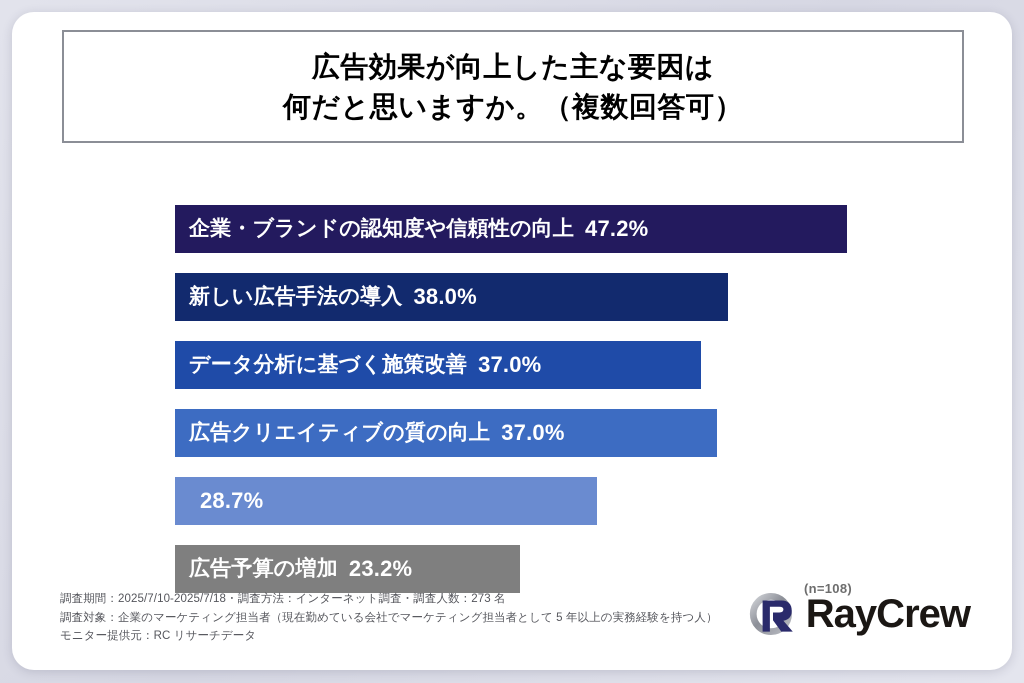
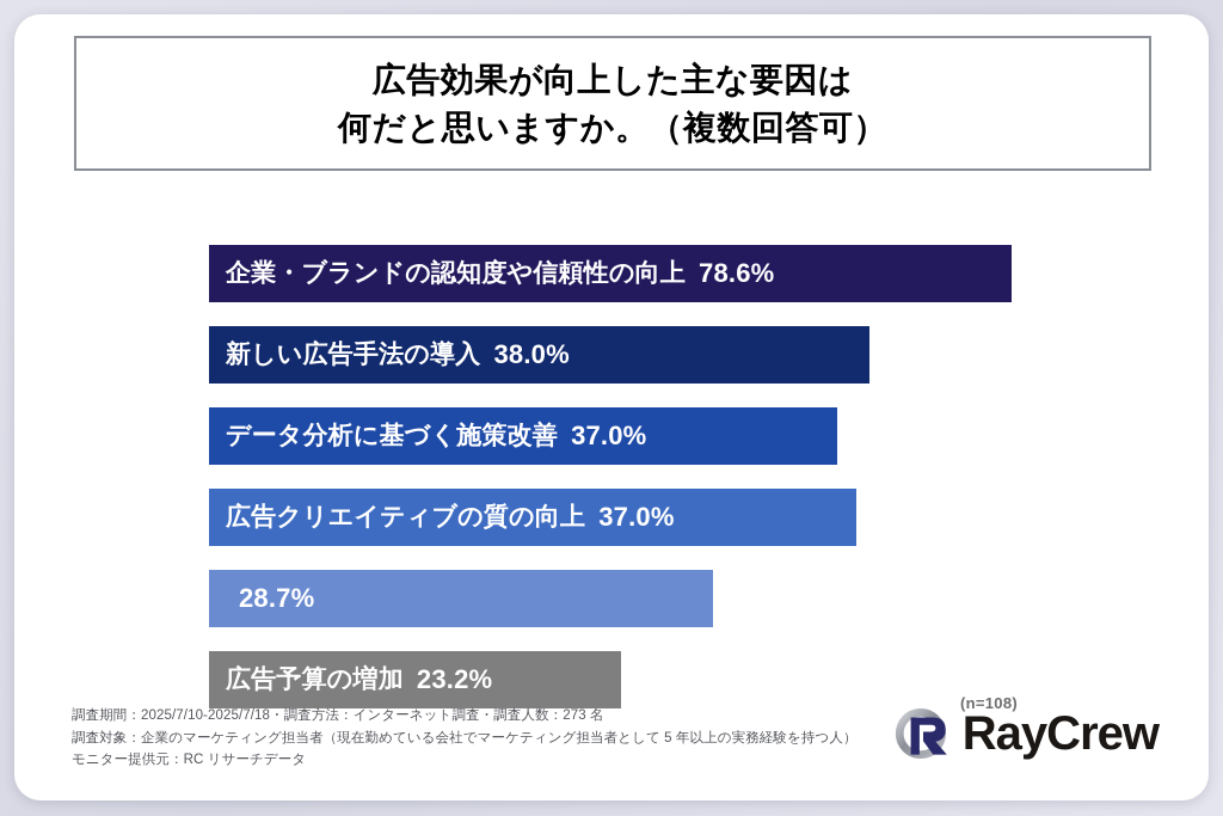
  広告効果が向上した主な要因は
  何だと思いますか。（複数回答可）
  企業・ブランドの認知度や信頼性の向上
- 47.2%
+ 78.6%
  新しい広告手法の導入
  38.0%
  データ分析に基づく施策改善
  37.0%
  広告クリエイティブの質の向上
  37.0%
  28.7%
  広告予算の増加
  23.2%
  (n=108)
  調査期間：2025/7/10-2025/7/18・調査方法：インターネット調査・調査人数：273 名
  調査対象：企業のマーケティング担当者（現在勤めている会社でマーケティング担当者として 5 年以上の実務経験を持つ人）
  モニター提供元：RC リサーチデータ
  RayCrew
